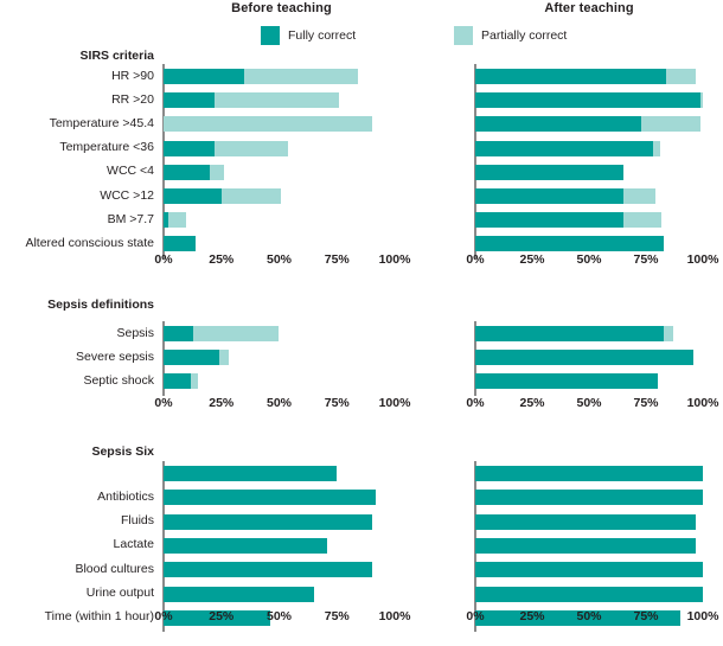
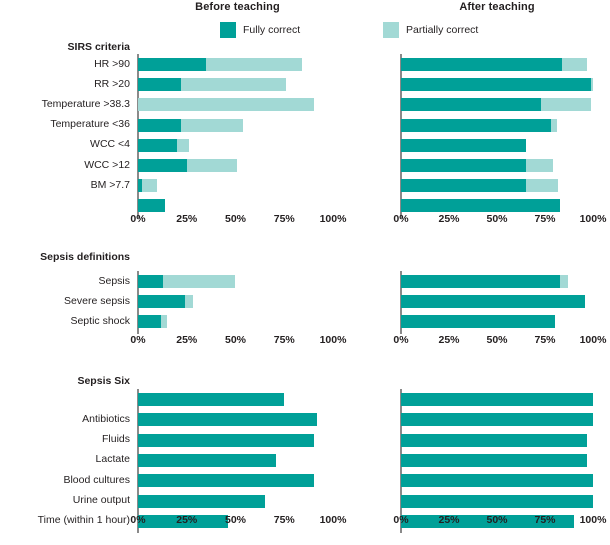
  Before teaching
  After teaching
  Fully correct
  Partially correct
  SIRS criteria
  HR >90
  RR >20
- Temperature >45.4
+ Temperature >38.3
  Temperature <36
  WCC <4
  WCC >12
  BM >7.7
- Altered conscious state
  0%
  25%
  50%
  75%
  100%
  0%
  25%
  50%
  75%
  100%
  Sepsis definitions
  Sepsis
  Severe sepsis
  Septic shock
  0%
  25%
  50%
  75%
  100%
  0%
  25%
  50%
  75%
  100%
  Sepsis Six
  Antibiotics
  Fluids
  Lactate
  Blood cultures
  Urine output
  Time (within 1 hour)
  0%
  25%
  50%
  75%
  100%
  0%
  25%
  50%
  75%
  100%
